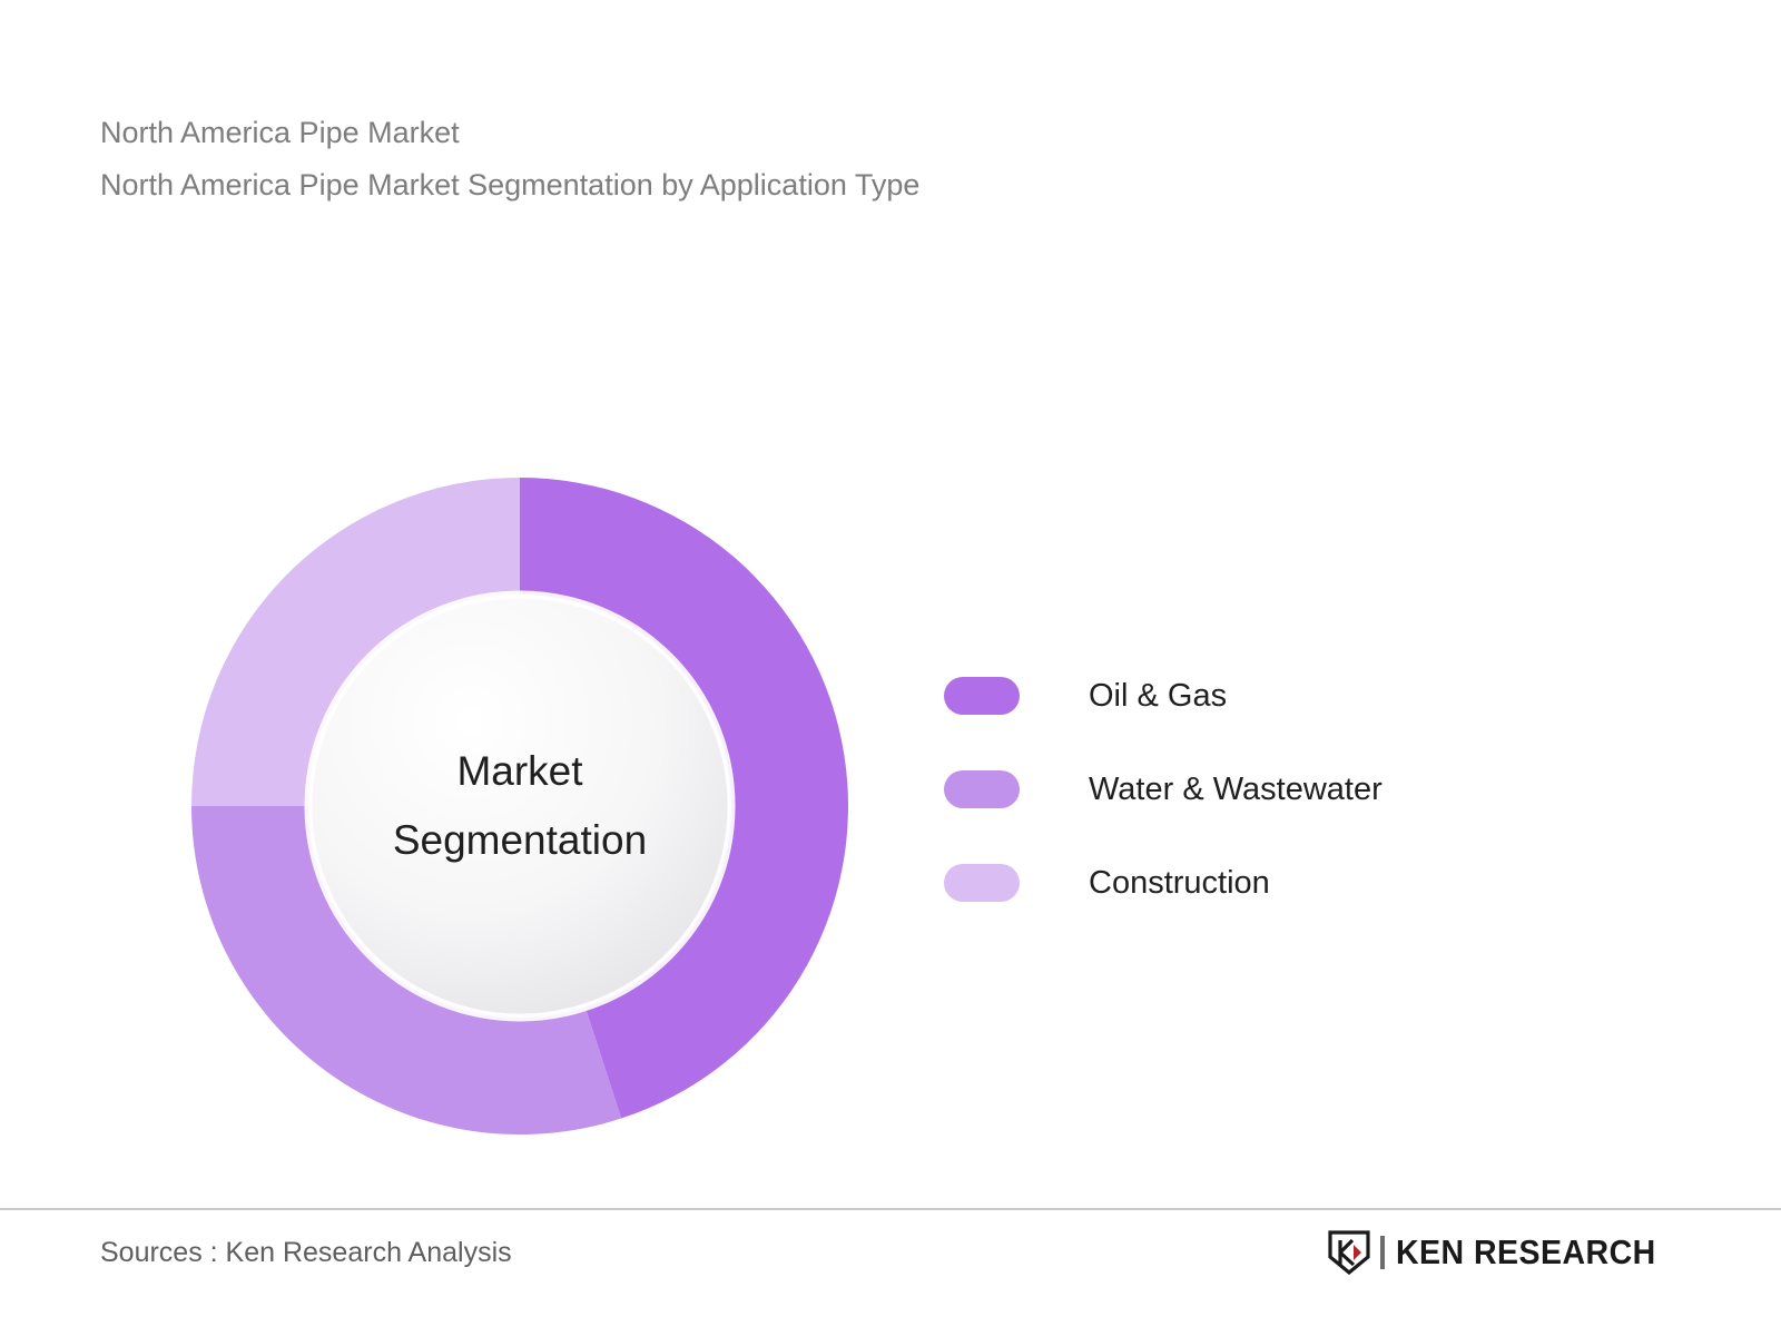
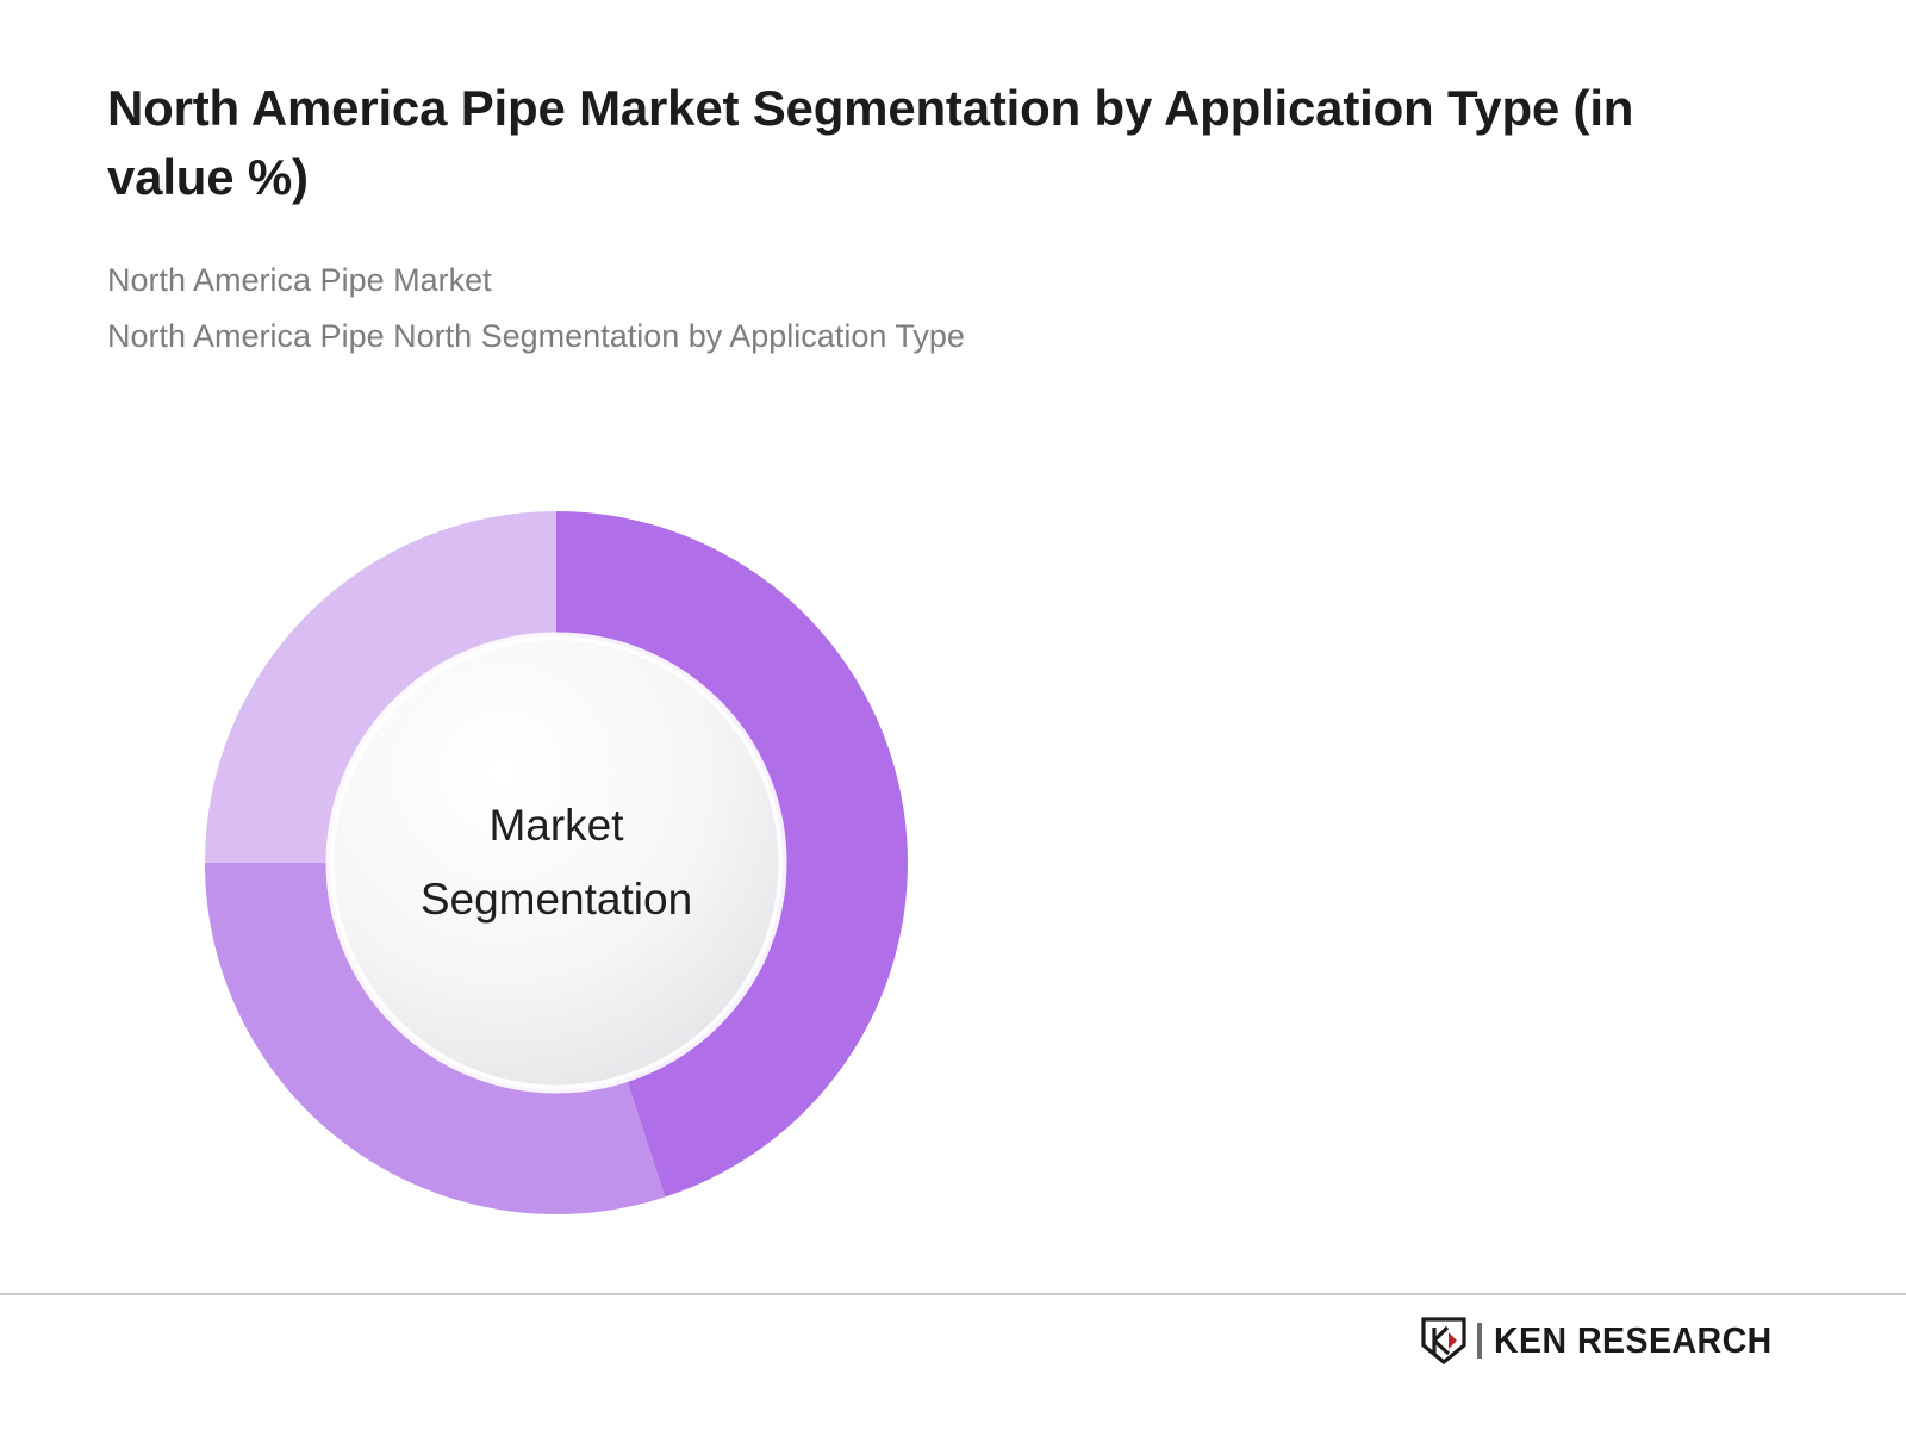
+ North America Pipe Market Segmentation by Application Type (in value %)
  North America Pipe Market
- North America Pipe Market Segmentation by Application Type
+ North America Pipe North Segmentation by Application Type
  Market
  Segmentation
- Oil & Gas
- Water & Wastewater
- Construction
- Sources : Ken Research Analysis
  KEN RESEARCH
